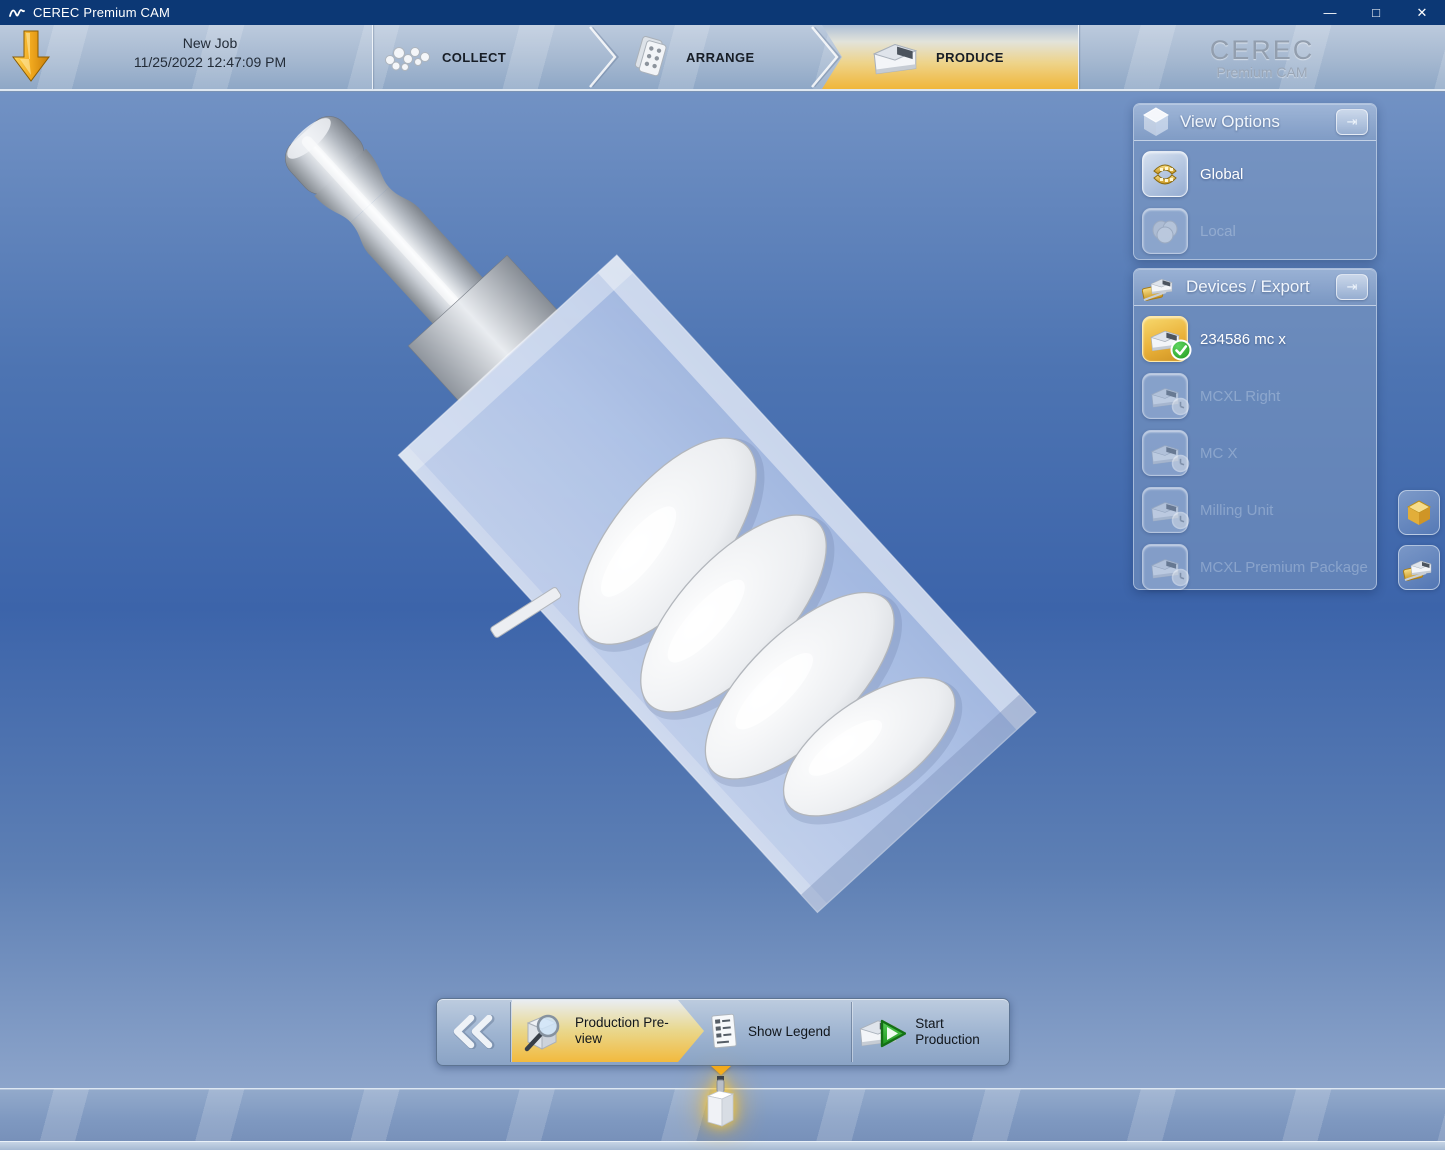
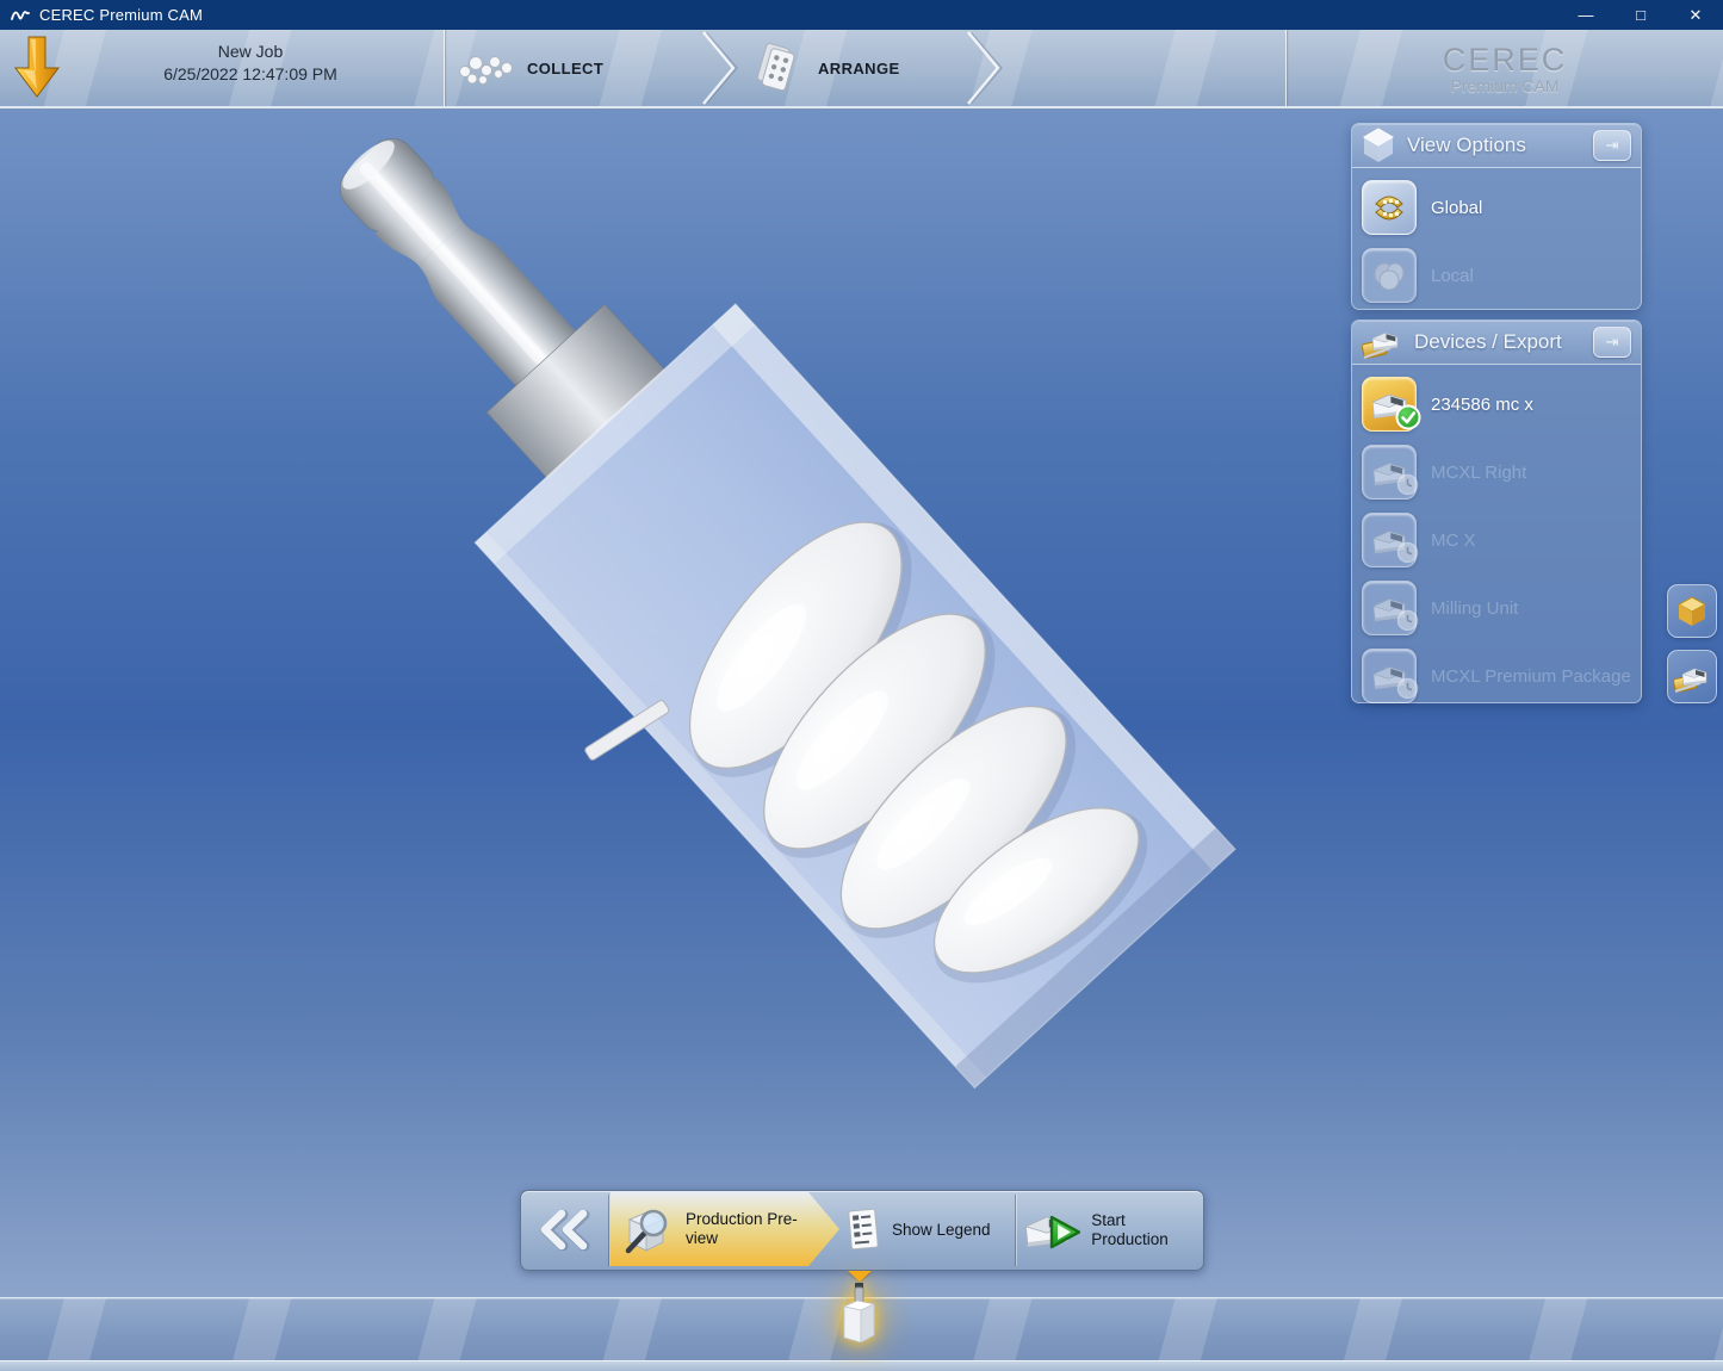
  CEREC Premium CAM
  —
  □
  ✕
  New Job
- 11/25/2022 12:47:09 PM
+ 6/25/2022 12:47:09 PM
  COLLECT
  ARRANGE
- PRODUCE
  CEREC
  Premium CAM
  View Options
  ⇥
  Global
  Local
  Devices / Export
  ⇥
  234586 mc x
  MCXL Right
  MC X
  Milling Unit
  MCXL Premium Package
  Production Pre-
  view
  Show Legend
  Start Production
